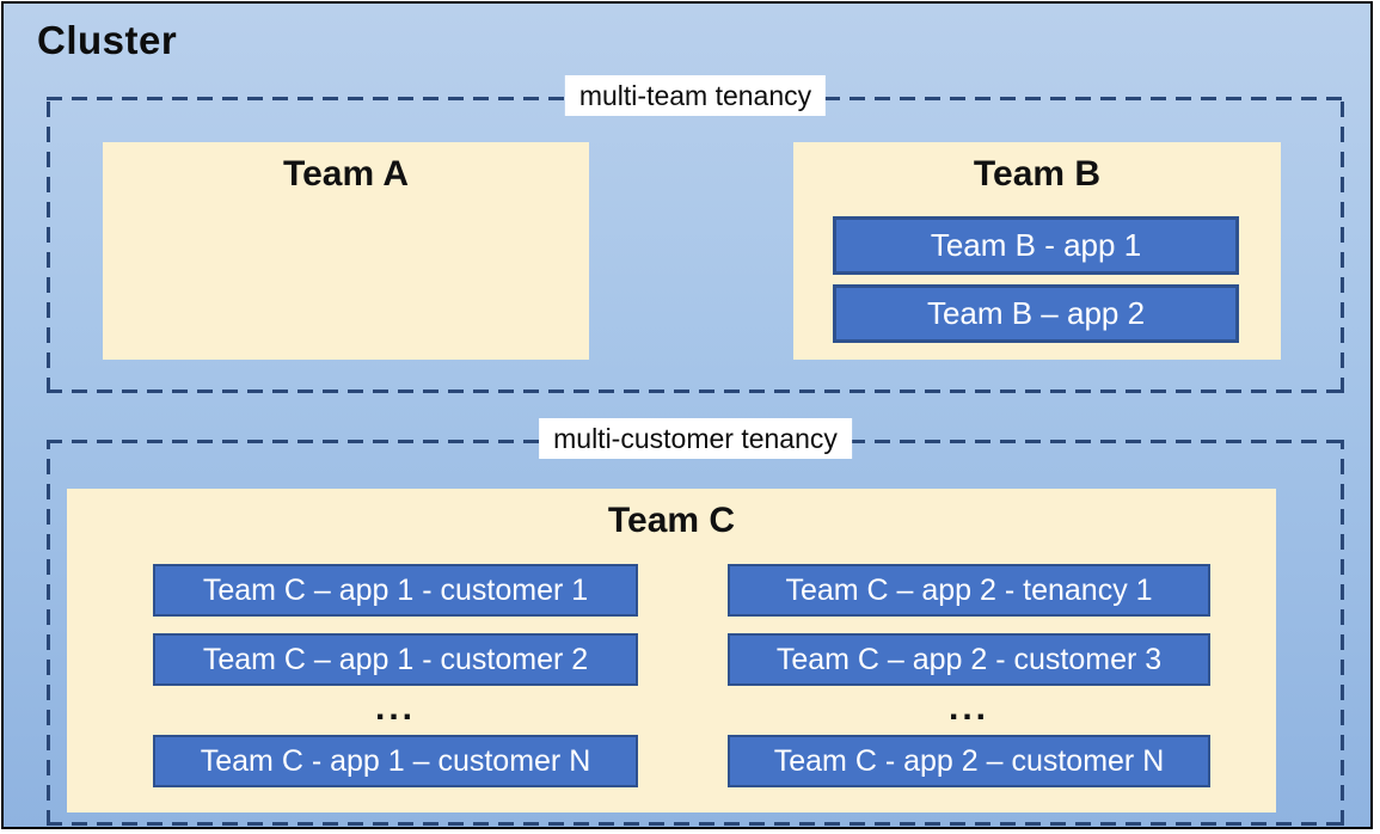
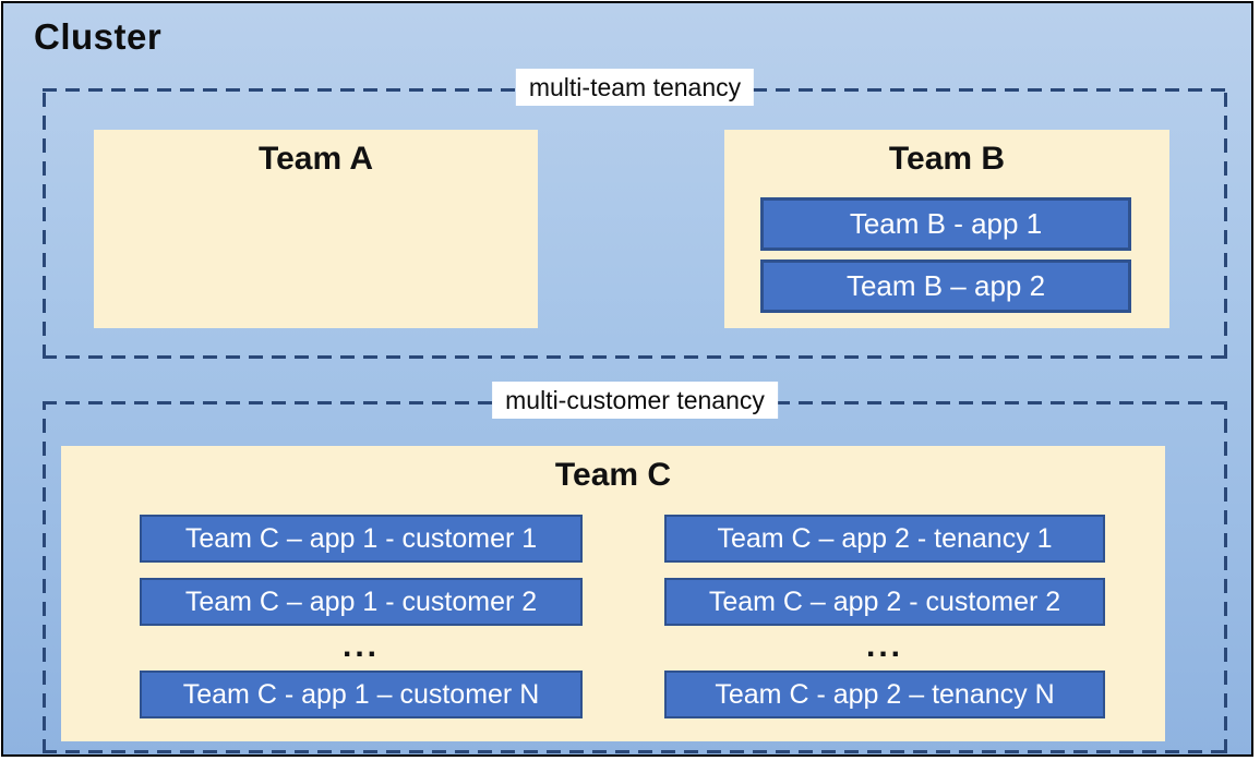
  Cluster
  multi-team tenancy
  Team A
  Team B
  Team B - app 1
  Team B – app 2
  multi-customer tenancy
  Team C
  Team C – app 1 - customer 1
  Team C – app 1 - customer 2
  ...
  Team C - app 1 – customer N
  Team C – app 2 - tenancy 1
- Team C – app 2 - customer 3
+ Team C – app 2 - customer 2
  ...
- Team C - app 2 – customer N
+ Team C - app 2 – tenancy N
